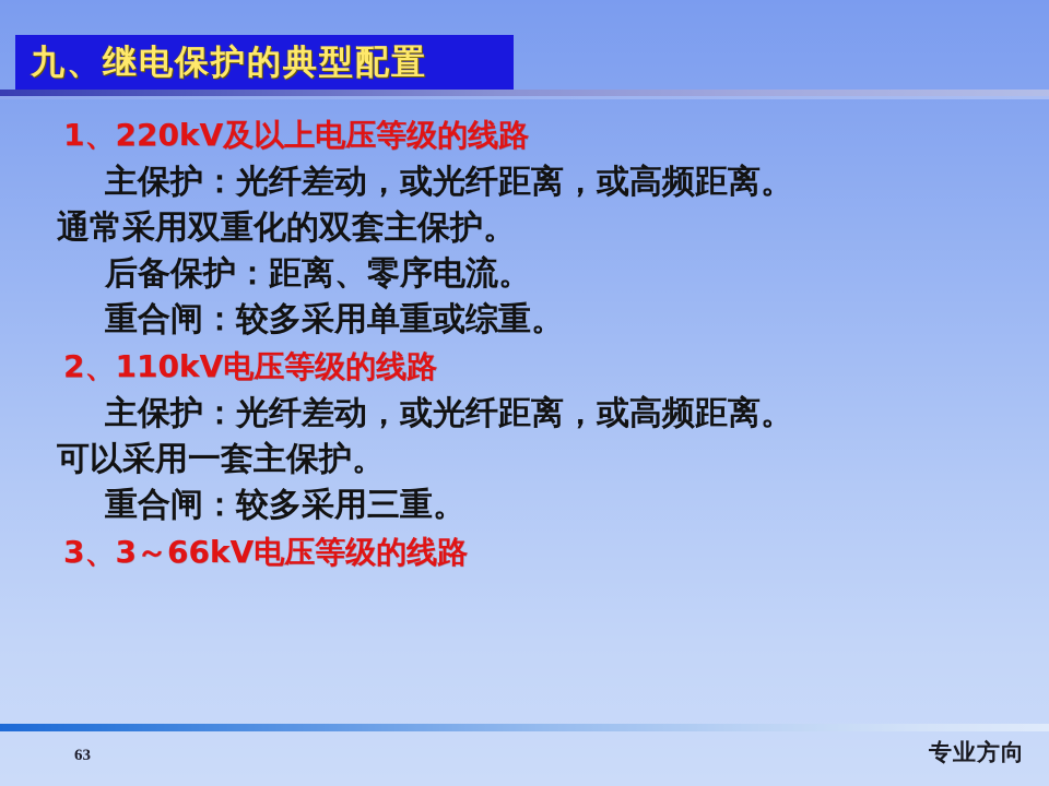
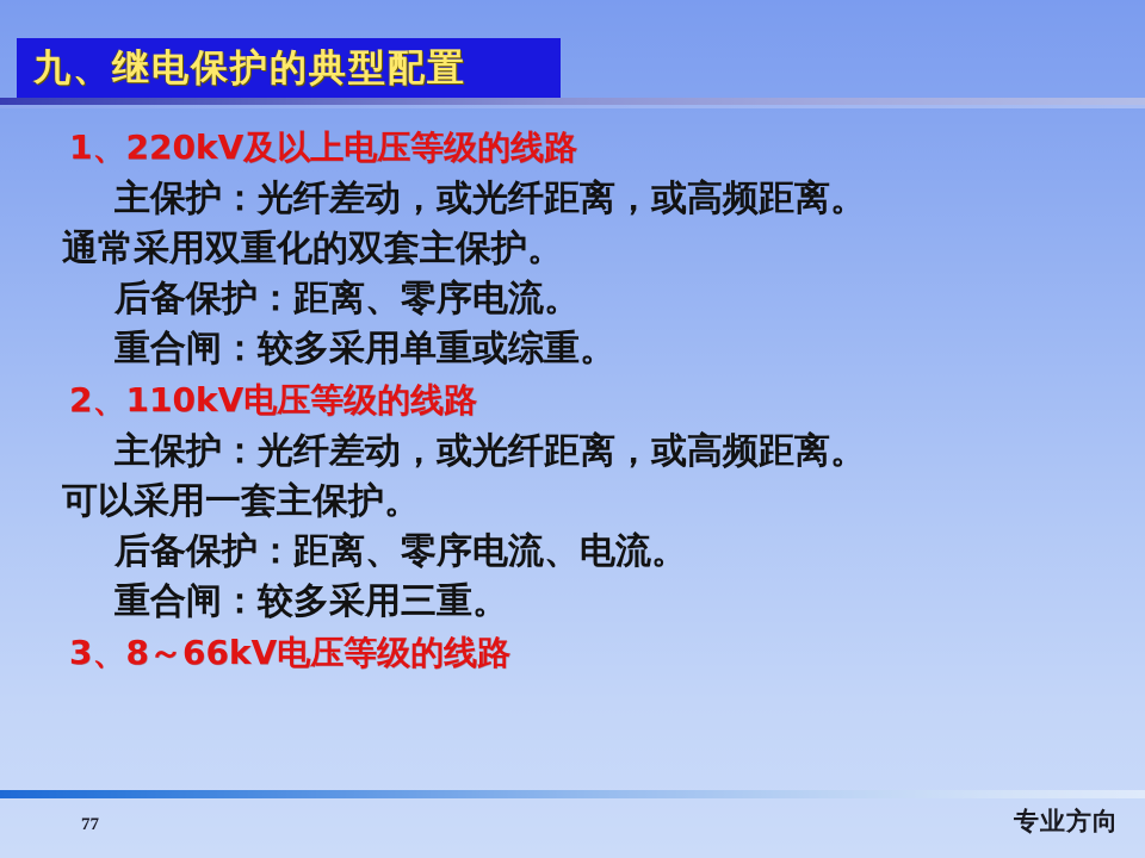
  九、继电保护的典型配置
  1、220kV及以上电压等级的线路
  主保护：光纤差动，或光纤距离，或高频距离。
  通常采用双重化的双套主保护。
  后备保护：距离、零序电流。
  重合闸：较多采用单重或综重。
  2、110kV电压等级的线路
  主保护：光纤差动，或光纤距离，或高频距离。
  可以采用一套主保护。
+ 后备保护：距离、零序电流、电流。
  重合闸：较多采用三重。
- 3、3～66kV电压等级的线路
+ 3、8～66kV电压等级的线路
- 63
+ 77
  专业方向
